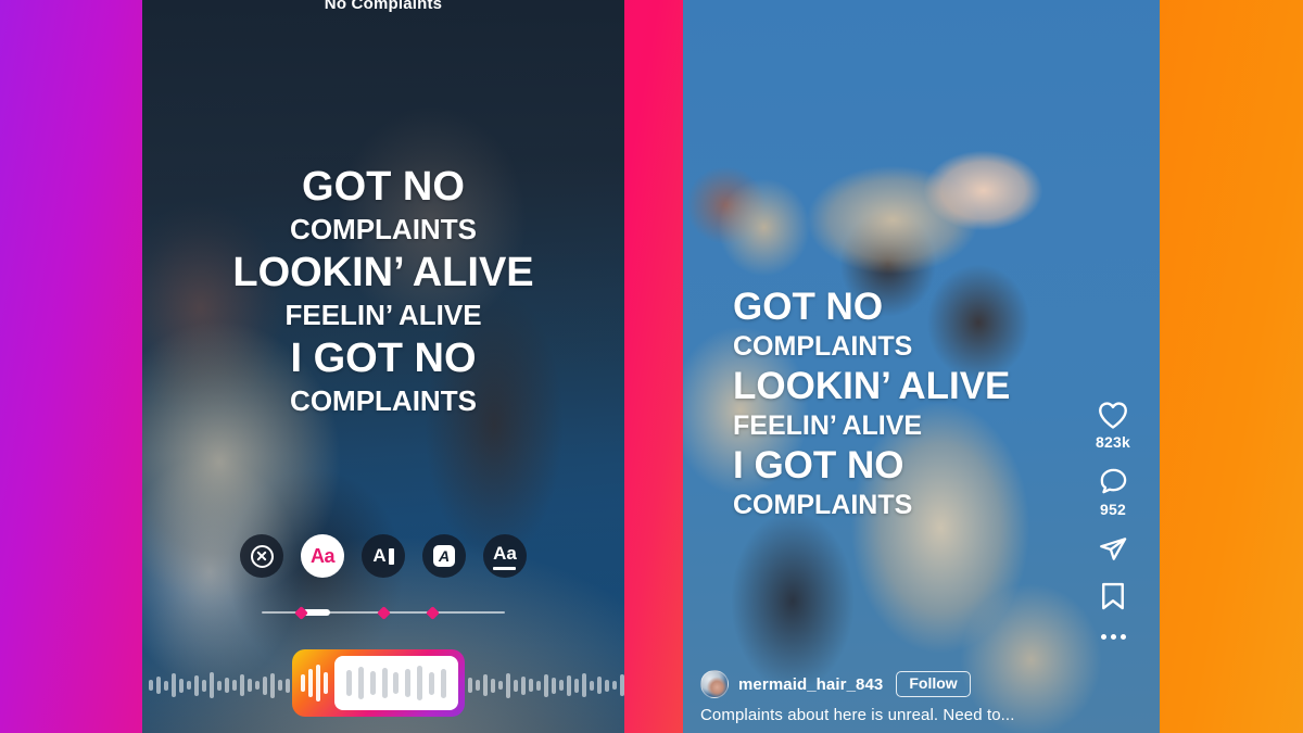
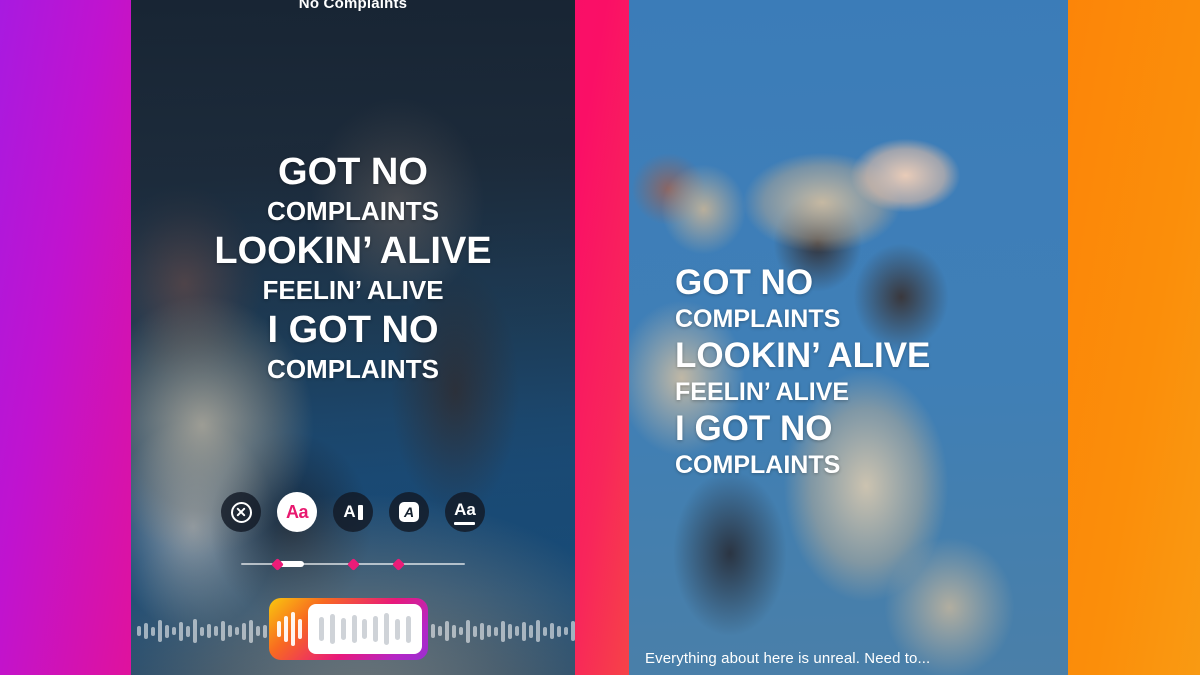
  No Complaints
  GOT NO
  COMPLAINTS
  LOOKIN’ ALIVE
  FEELIN’ ALIVE
  I GOT NO
  COMPLAINTS
  Aa
  A
  A
  Aa
  GOT NO
  COMPLAINTS
  LOOKIN’ ALIVE
  FEELIN’ ALIVE
  I GOT NO
  COMPLAINTS
- 823k
- 952
- mermaid_hair_843
- Follow
- Complaints about here is unreal. Need to...
+ Everything about here is unreal. Need to...
